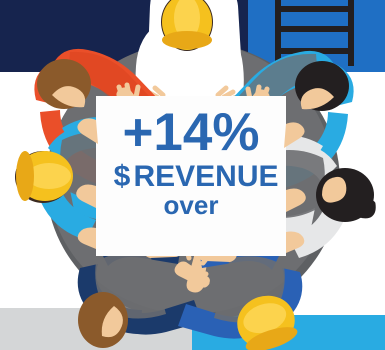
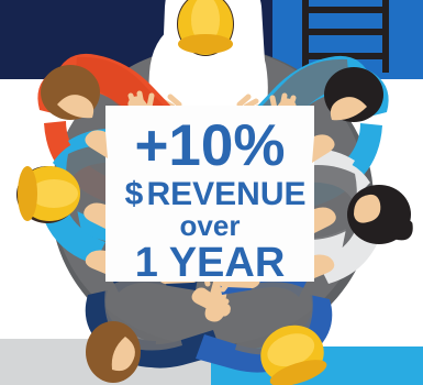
- +14%
+ +10%
  $
  REVENUE
  over
+ 1 YEAR
